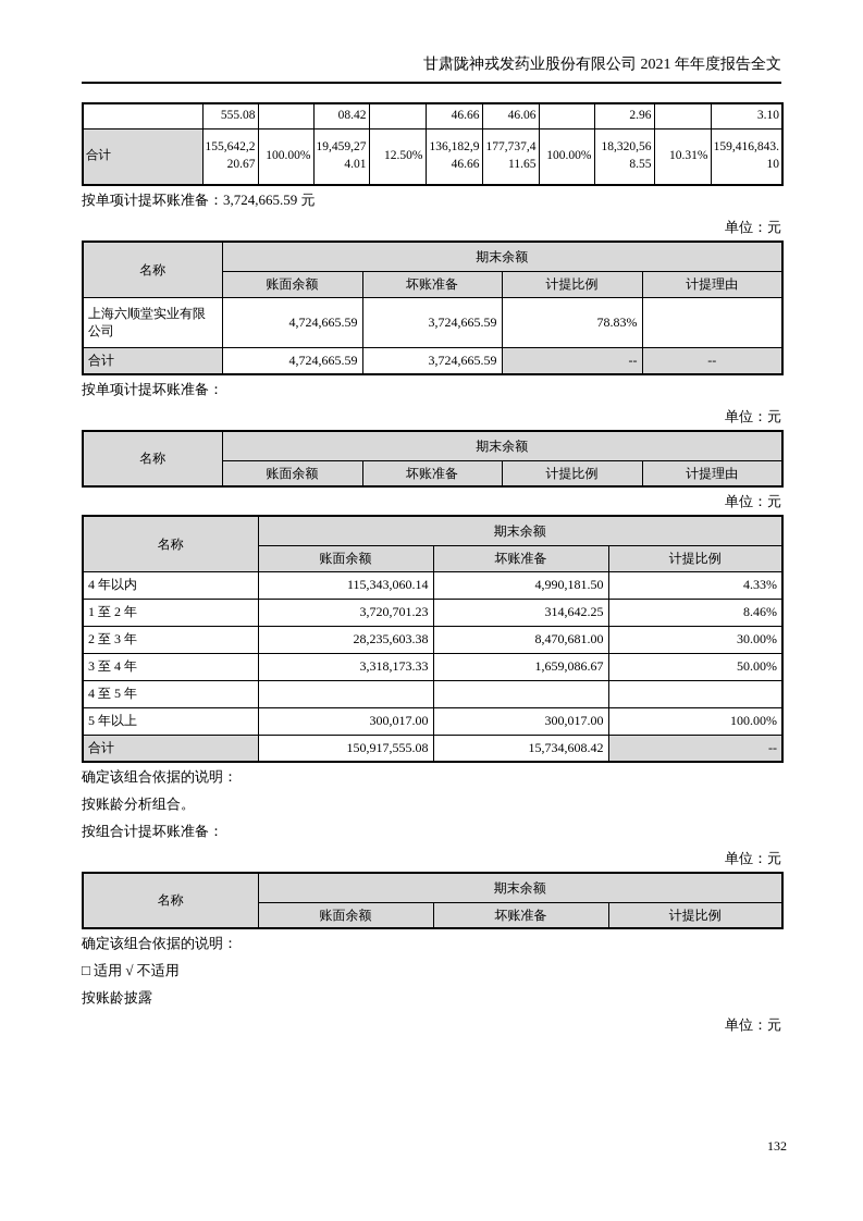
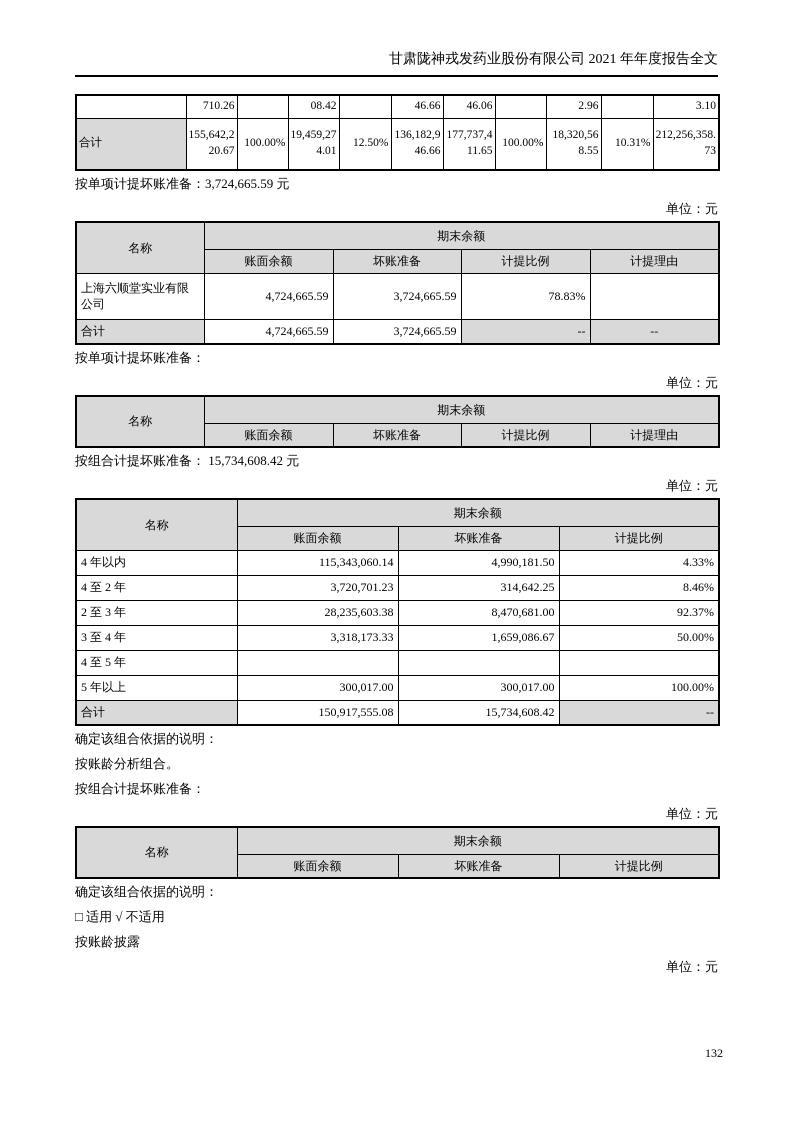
  甘肃陇神戎发药业股份有限公司 2021 年年度报告全文
- 	555.08		08.42		46.66	46.06		2.96		3.10
+ 	710.26		08.42		46.66	46.06		2.96		3.10
- 合计	155,642,220.67	100.00%	19,459,274.01	12.50%	136,182,946.66	177,737,411.65	100.00%	18,320,568.55	10.31%	159,416,843.10
+ 合计	155,642,220.67	100.00%	19,459,274.01	12.50%	136,182,946.66	177,737,411.65	100.00%	18,320,568.55	10.31%	212,256,358.73
  按单项计提坏账准备：3,724,665.59 元
  单位：元
  名称	期末余额
  账面余额	坏账准备	计提比例	计提理由
  上海六顺堂实业有限公司	4,724,665.59	3,724,665.59	78.83%
  合计	4,724,665.59	3,724,665.59	--	--
  按单项计提坏账准备：
  单位：元
  名称	期末余额
  账面余额	坏账准备	计提比例	计提理由
+ 按组合计提坏账准备： 15,734,608.42 元
  单位：元
  名称	期末余额
  账面余额	坏账准备	计提比例
  4 年以内	115,343,060.14	4,990,181.50	4.33%
- 1 至 2 年	3,720,701.23	314,642.25	8.46%
+ 4 至 2 年	3,720,701.23	314,642.25	8.46%
- 2 至 3 年	28,235,603.38	8,470,681.00	30.00%
+ 2 至 3 年	28,235,603.38	8,470,681.00	92.37%
  3 至 4 年	3,318,173.33	1,659,086.67	50.00%
  4 至 5 年
  5 年以上	300,017.00	300,017.00	100.00%
  合计	150,917,555.08	15,734,608.42	--
  确定该组合依据的说明：
  按账龄分析组合。
  按组合计提坏账准备：
  单位：元
  名称	期末余额
  账面余额	坏账准备	计提比例
  确定该组合依据的说明：
  □ 适用 √ 不适用
  按账龄披露
  单位：元
  132
